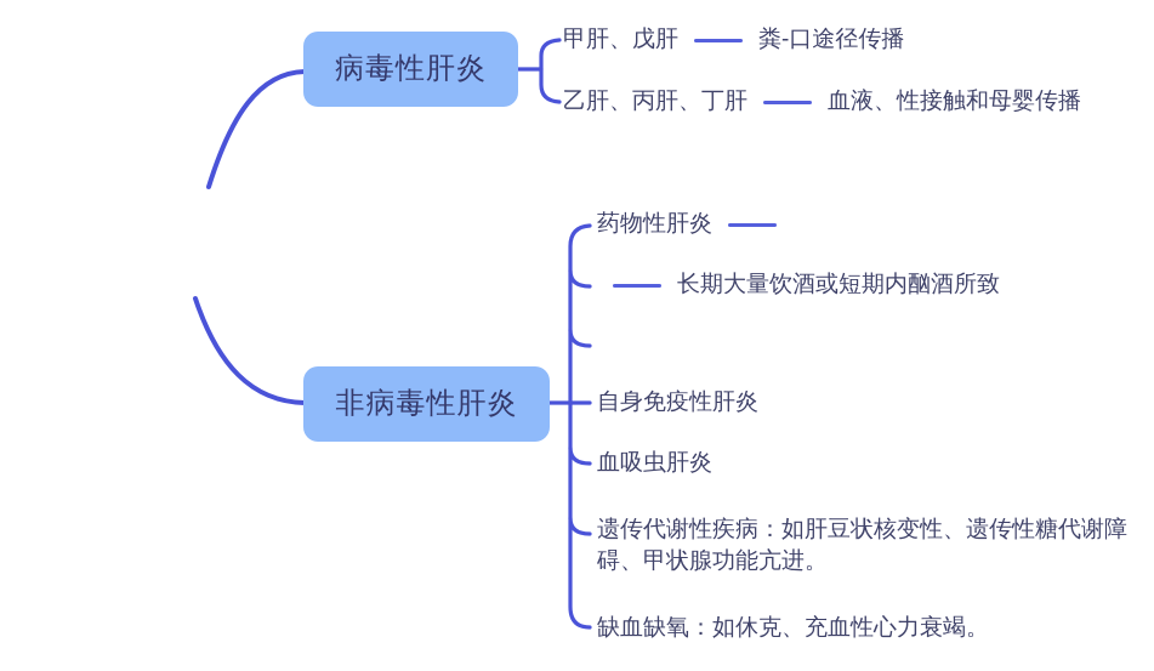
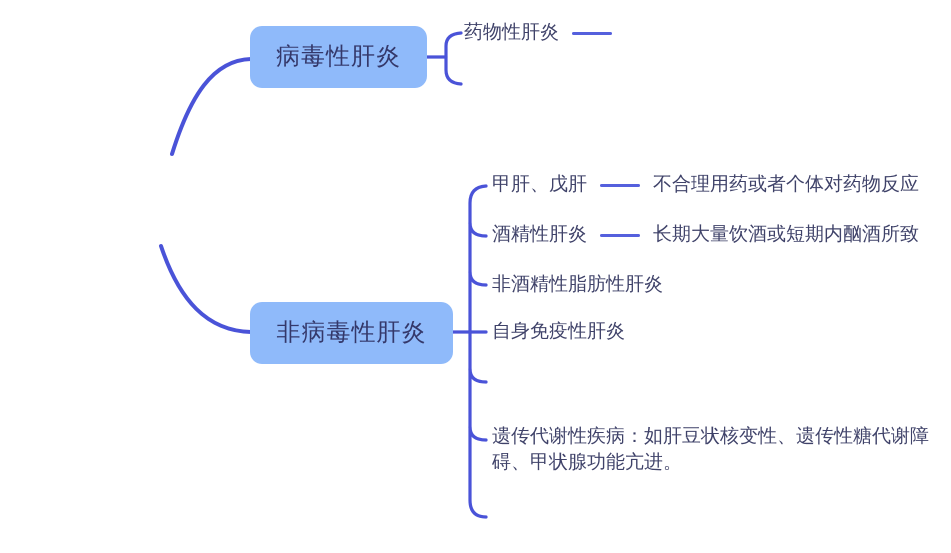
  病毒性肝炎
  非病毒性肝炎
- 甲肝、戊肝
+ 药物性肝炎
- 粪-口途径传播
- 乙肝、丙肝、丁肝
- 血液、性接触和母婴传播
- 药物性肝炎
+ 甲肝、戊肝
+ 不合理用药或者个体对药物反应
+ 酒精性肝炎
  长期大量饮酒或短期内酗酒所致
+ 非酒精性脂肪性肝炎
  自身免疫性肝炎
- 血吸虫肝炎
  遗传代谢性疾病：如肝豆状核变性、遗传性糖代谢障碍、甲状腺功能亢进。
- 缺血缺氧：如休克、充血性心力衰竭。
